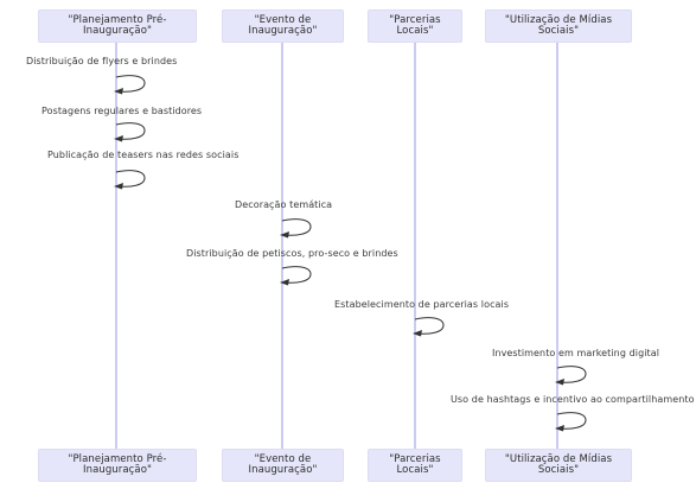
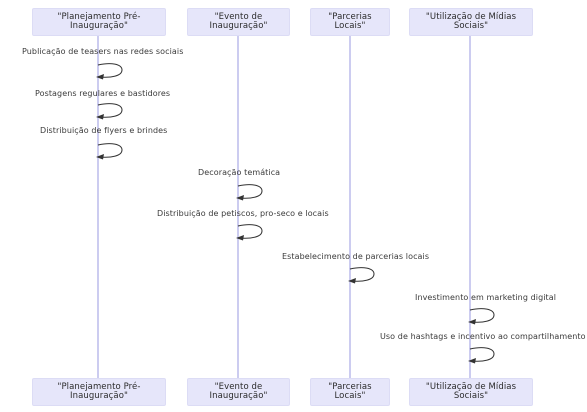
  "Planejamento Pré-Inauguração"
  "Evento de Inauguração"
  "Parcerias Locais"
  "Utilização de Mídias Sociais"
  "Planejamento Pré-Inauguração"
  "Evento de Inauguração"
  "Parcerias Locais"
  "Utilização de Mídias Sociais"
- Distribuição de flyers e brindes
+ Publicação de teasers nas redes sociais
  Postagens regulares e bastidores
- Publicação de teasers nas redes sociais
+ Distribuição de flyers e brindes
  Decoração temática
- Distribuição de petiscos, pro-seco e brindes
+ Distribuição de petiscos, pro-seco e locais
  Estabelecimento de parcerias locais
  Investimento em marketing digital
  Uso de hashtags e incentivo ao compartilhamento
